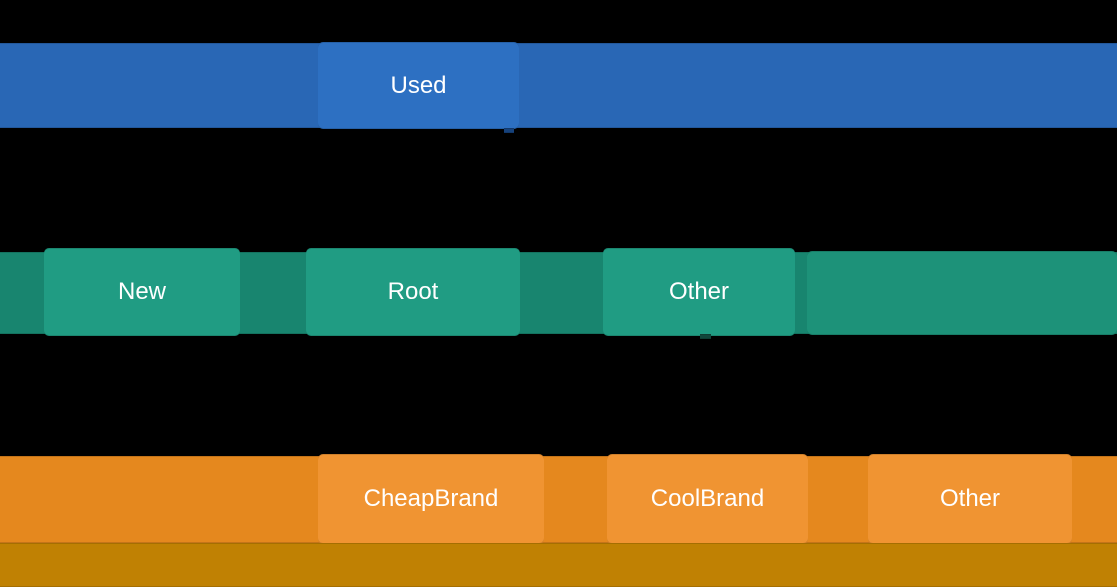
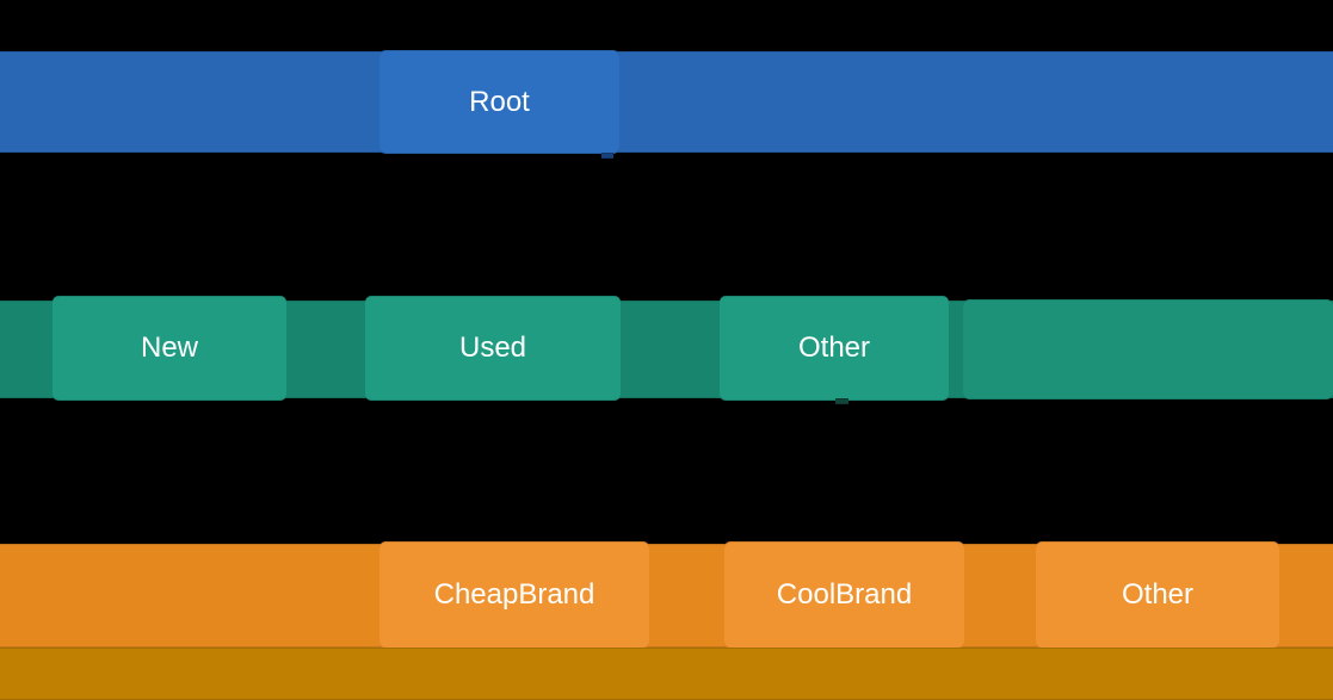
- Used
+ Root
  New
- Root
+ Used
  Other
  CheapBrand
  CoolBrand
  Other
